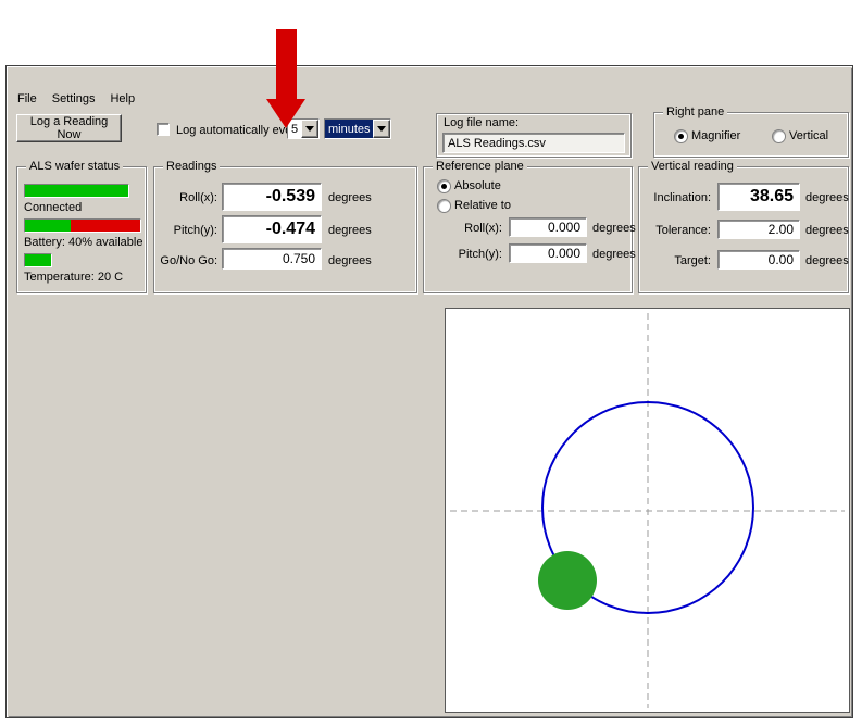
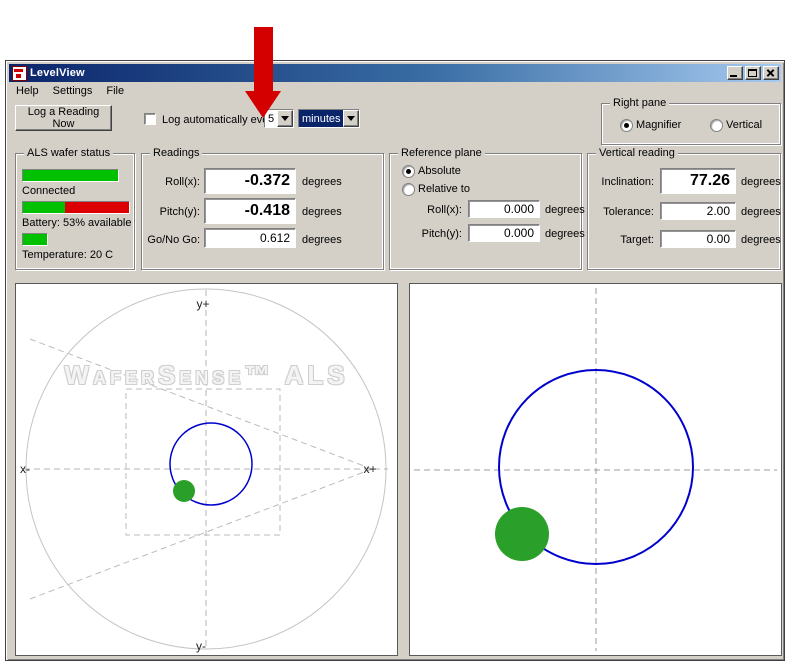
+ LevelView
- File
+ Help
  Settings
- Help
+ File
  Log a Reading Now
  Log automatically ev
  5
  minutes
- Log file name:
- ALS Readings.csv
  Right pane
  Magnifier
  Vertical
  ALS wafer status
  Connected
- Battery: 40% available
+ Battery: 53% available
  Temperature: 20 C
  Readings
  Roll(x):
- -0.539
+ -0.372
  degrees
  Pitch(y):
- -0.474
+ -0.418
  degrees
  Go/No Go:
- 0.750
+ 0.612
  degrees
  Reference plane
  Absolute
  Relative to
  Roll(x):
  0.000
  degrees
  Pitch(y):
  0.000
  degrees
  Vertical reading
  Inclination:
- 38.65
+ 77.26
  degrees
  Tolerance:
  2.00
  degrees
  Target:
  0.00
  degrees
+ y+
+ y-
+ x-
+ x+
+ WaferSense™ ALS
